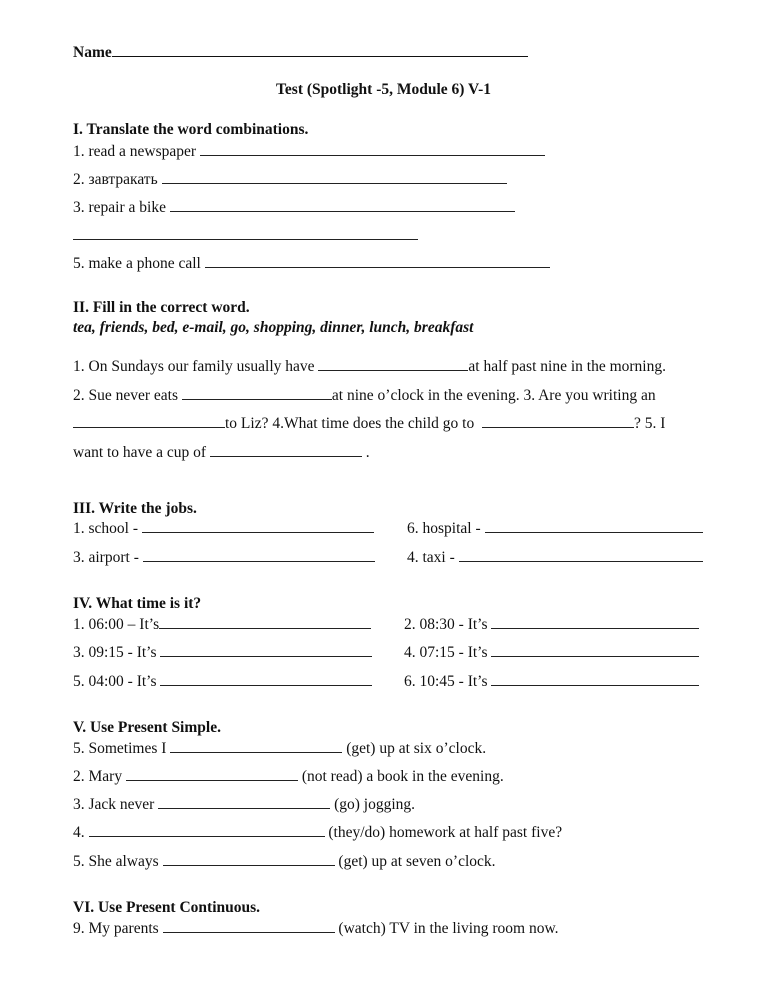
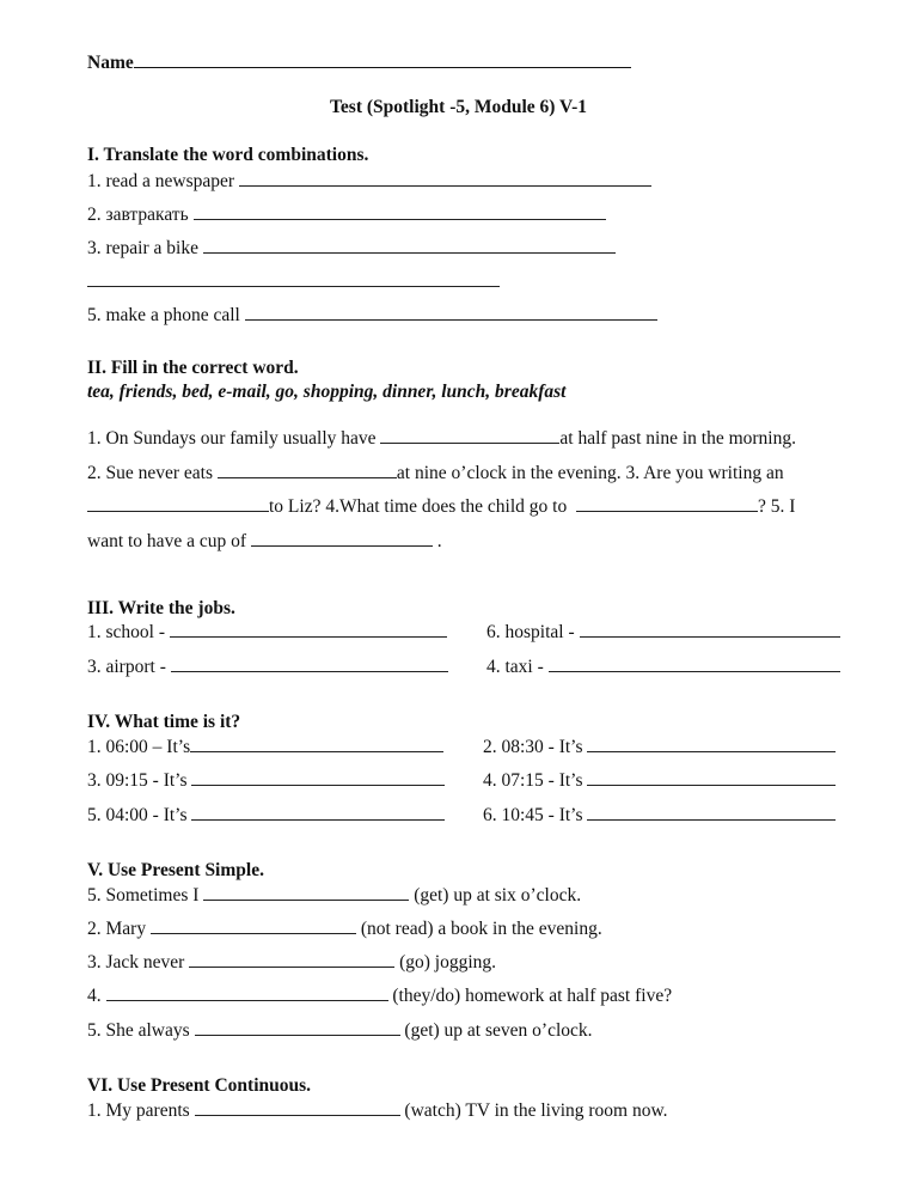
  Name
  Test (Spotlight -5, Module 6) V-1
  I. Translate the word combinations.
  1. read a newspaper
  2. завтракать
  3. repair a bike
  5. make a phone call
  II. Fill in the correct word.
  tea, friends, bed, e-mail, go, shopping, dinner, lunch, breakfast
  1. On Sundays our family usually have at half past nine in the morning.
  2. Sue never eats at nine o’clock in the evening. 3. Are you writing an
  to Liz? 4.What time does the child go to ? 5. I
  want to have a cup of .
  III. Write the jobs.
  1. school -
  6. hospital -
  3. airport -
  4. taxi -
  IV. What time is it?
  1. 06:00 – It’s
  2. 08:30 - It’s
  3. 09:15 - It’s
  4. 07:15 - It’s
  5. 04:00 - It’s
  6. 10:45 - It’s
  V. Use Present Simple.
  5. Sometimes I (get) up at six o’clock.
  2. Mary (not read) a book in the evening.
  3. Jack never (go) jogging.
  4. (they/do) homework at half past five?
  5. She always (get) up at seven o’clock.
  VI. Use Present Continuous.
- 9. My parents (watch) TV in the living room now.
+ 1. My parents (watch) TV in the living room now.
